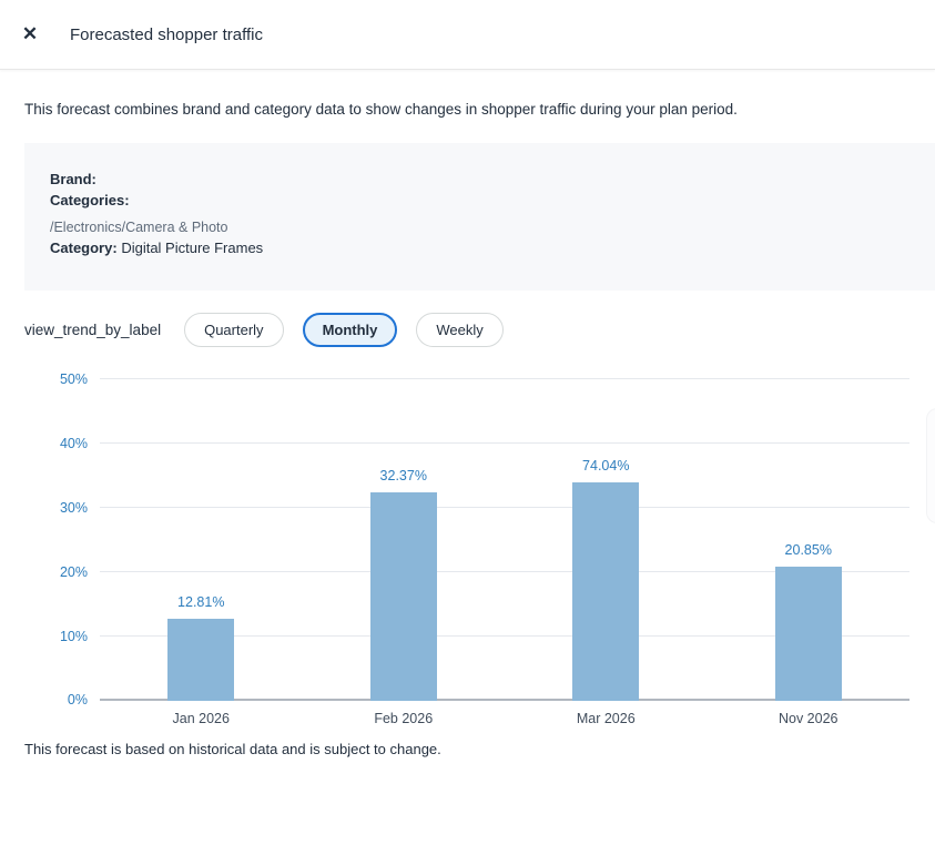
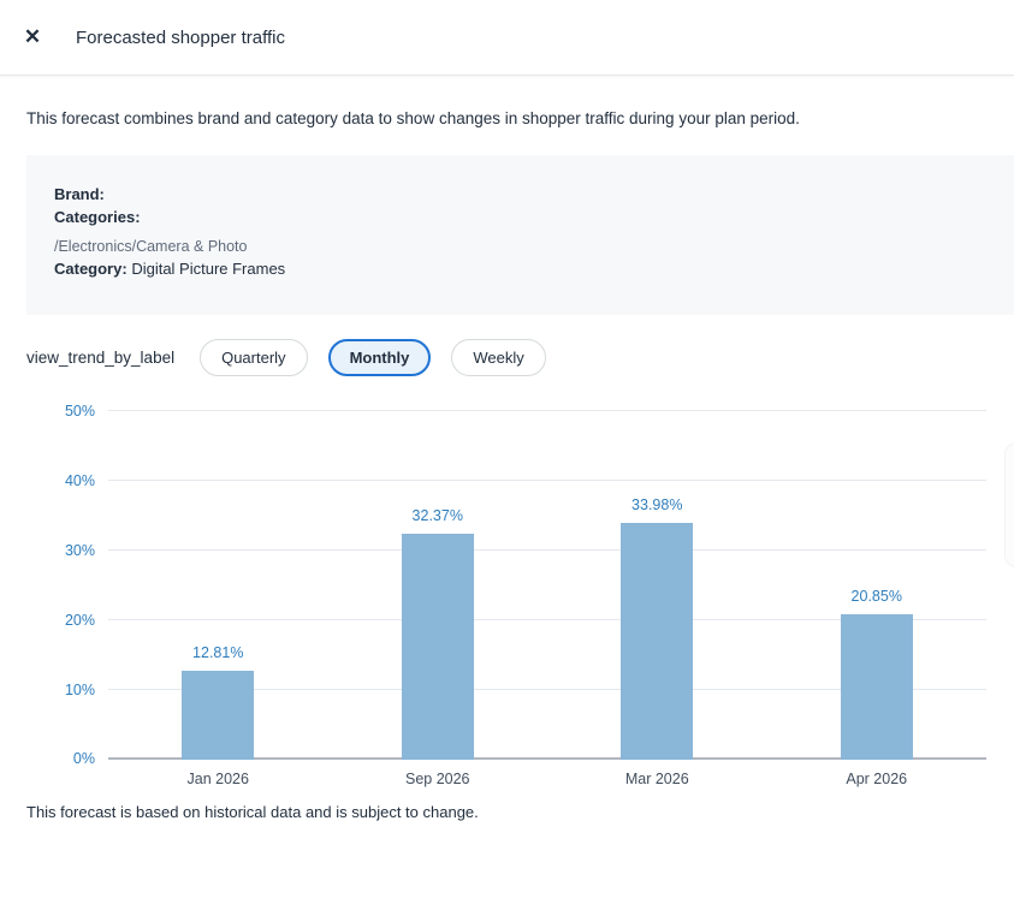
  ✕
  Forecasted shopper traffic
  This forecast combines brand and category data to show changes in shopper traffic during your plan period.
  Brand:
  Categories:
  /Electronics/Camera & Photo
  Category: Digital Picture Frames
  view_trend_by_label
  Quarterly
  Monthly
  Weekly
  0%
  10%
  20%
  30%
  40%
  50%
  12.81%
  Jan 2026
  32.37%
- Feb 2026
+ Sep 2026
- 74.04%
+ 33.98%
  Mar 2026
  20.85%
- Nov 2026
+ Apr 2026
  This forecast is based on historical data and is subject to change.
